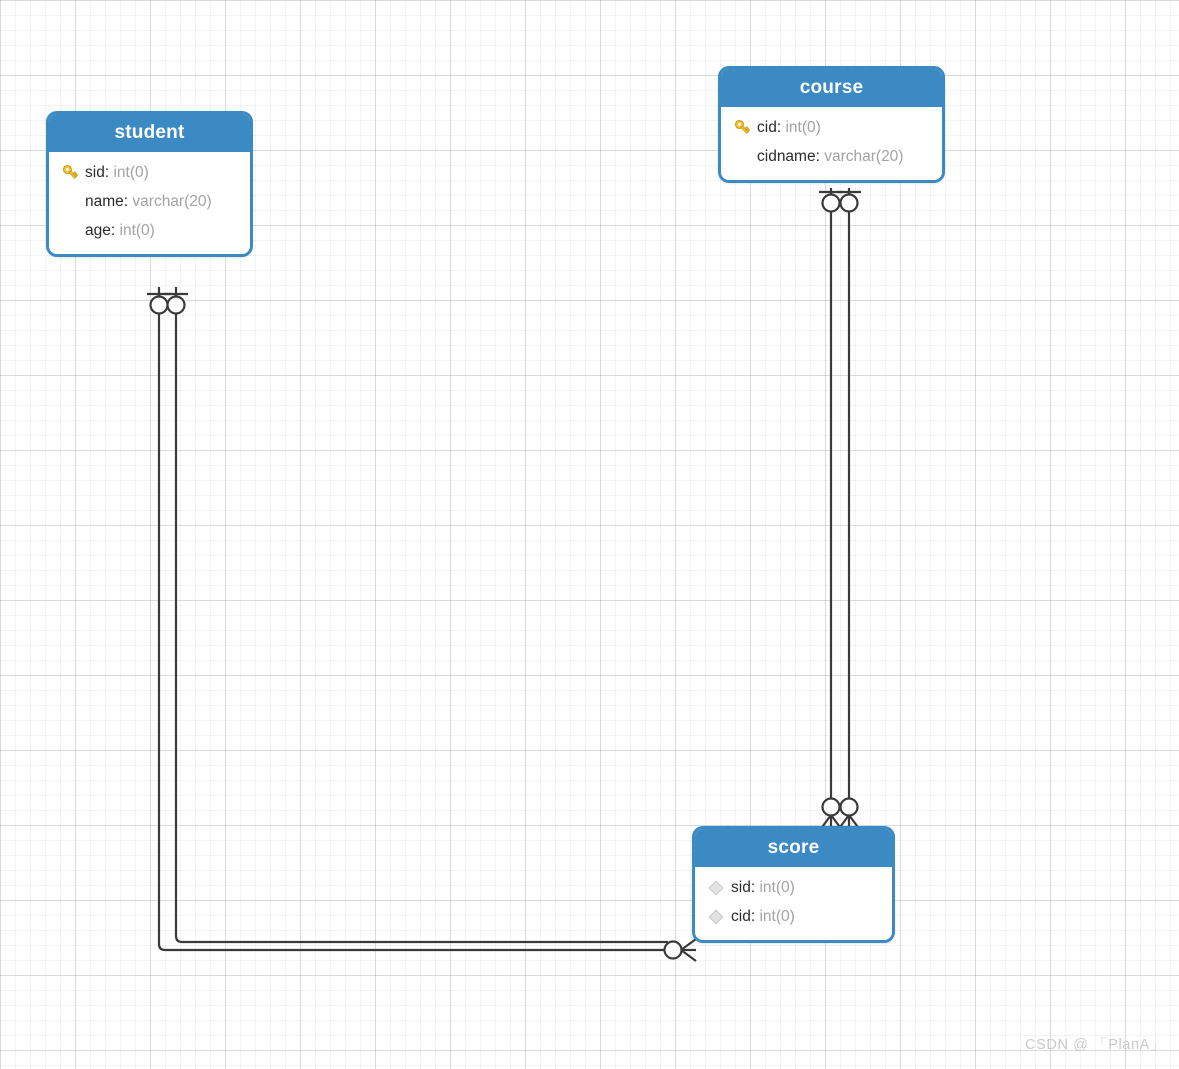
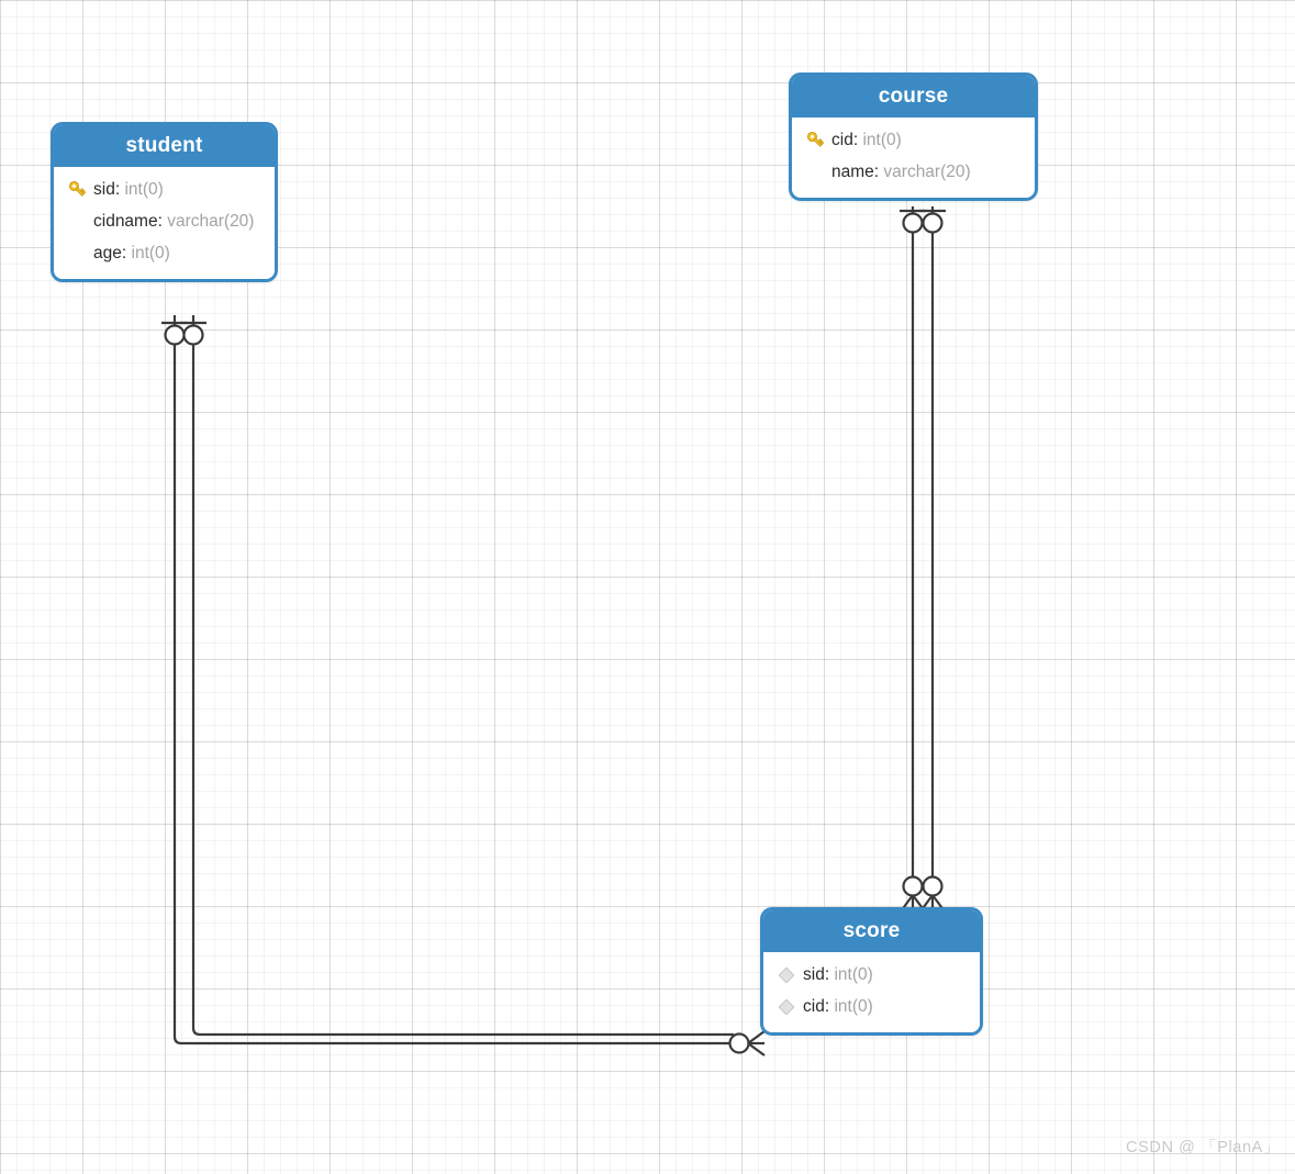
  student
  sid: int(0)
- name: varchar(20)
+ cidname: varchar(20)
  age: int(0)
  course
  cid: int(0)
- cidname: varchar(20)
+ name: varchar(20)
  score
  sid: int(0)
  cid: int(0)
  CSDN @ 「PlanA」
